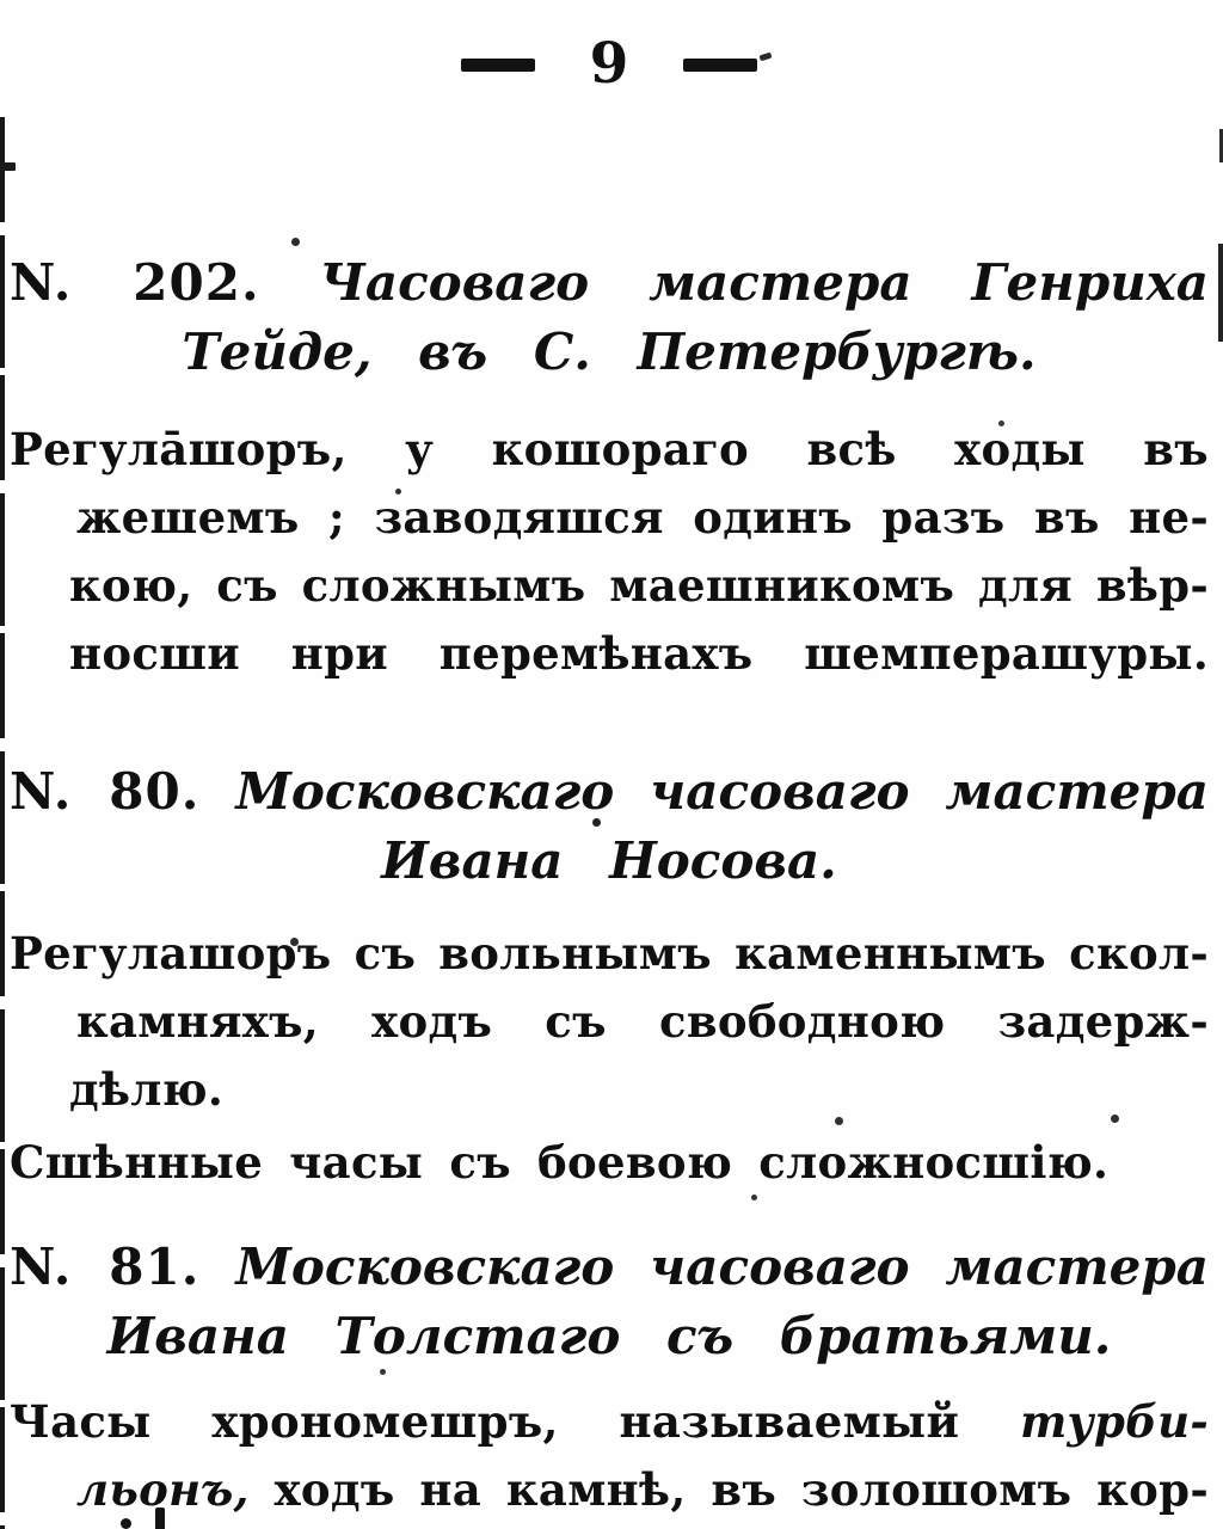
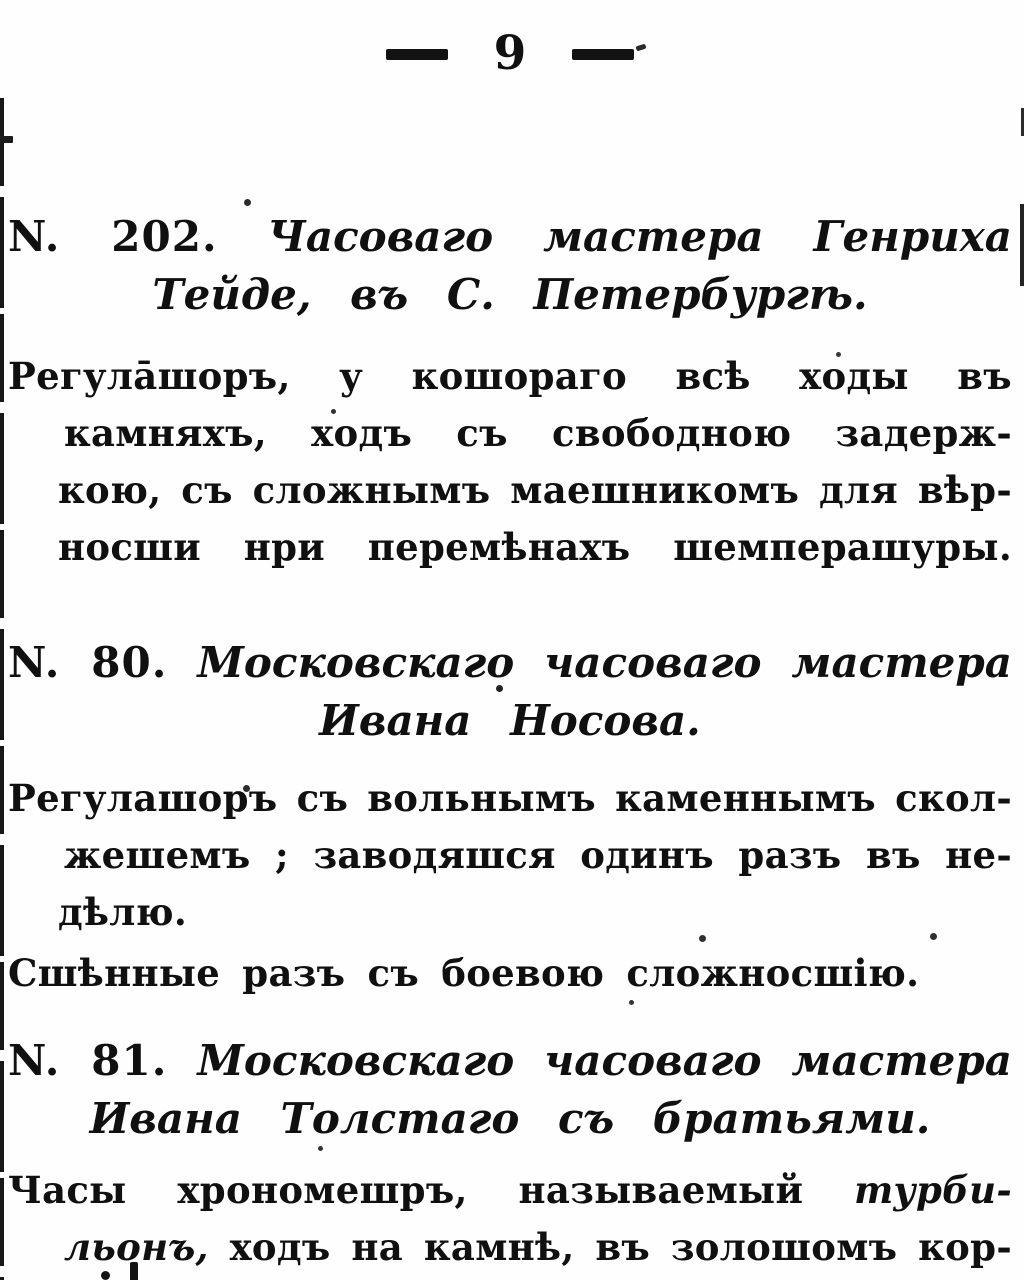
  9
  N. 202. Часоваго мастера Генриха
  Тейде, въ С. Петербургѣ.
  Регула̄шоръ, у кошораго всѣ ходы въ
- жешемъ ; заводяшся одинъ разъ въ не-
+ камняхъ, ходъ съ свободною задерж-
  кою, съ сложнымъ маешникомъ для вѣр-
  носши нри перемѣнахъ шемперашуры.
  N. 80. Московскаго часоваго мастера
  Ивана Носова.
  Регулашоръ съ вольнымъ каменнымъ скол-
- камняхъ, ходъ съ свободною задерж-
+ жешемъ ; заводяшся одинъ разъ въ не-
  дѣлю.
- Сшѣнные часы съ боевою сложносшію.
+ Сшѣнные разъ съ боевою сложносшію.
  N. 81. Московскаго часоваго мастера
  Ивана Толстаго съ братьями.
  Часы хрономешръ, называемый турби-
  льонъ, ходъ на камнѣ, въ золошомъ кор-
